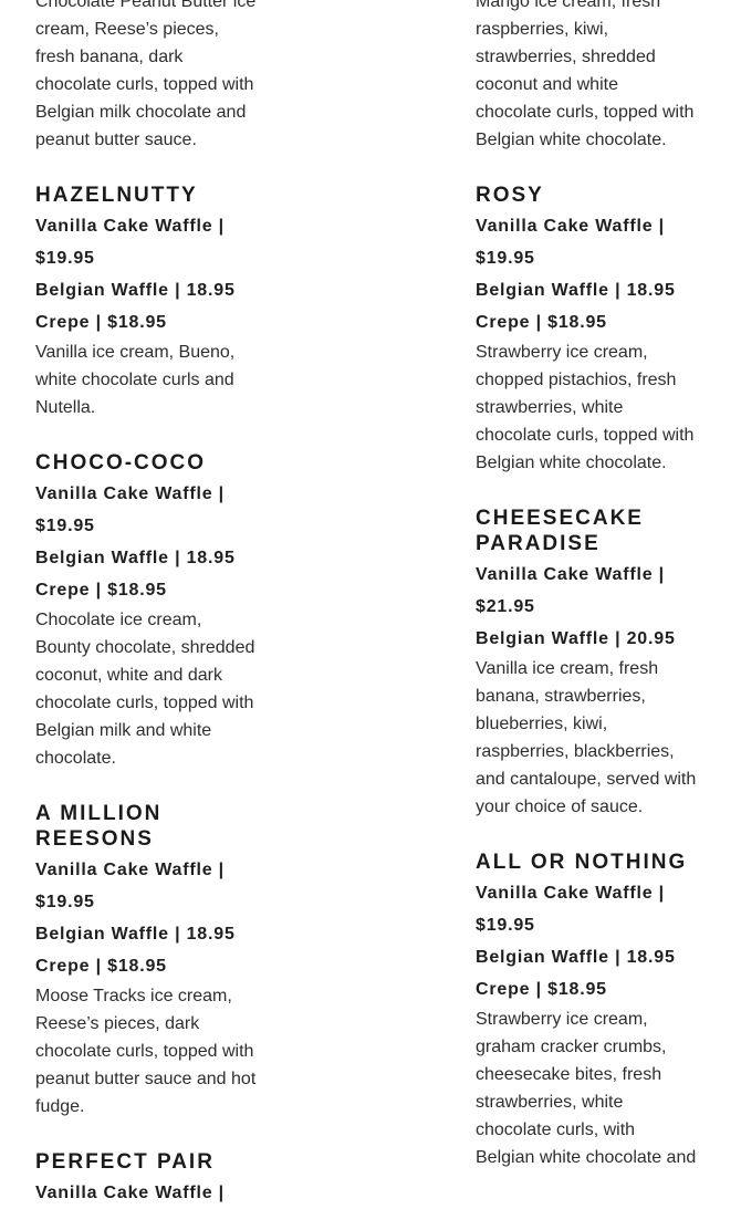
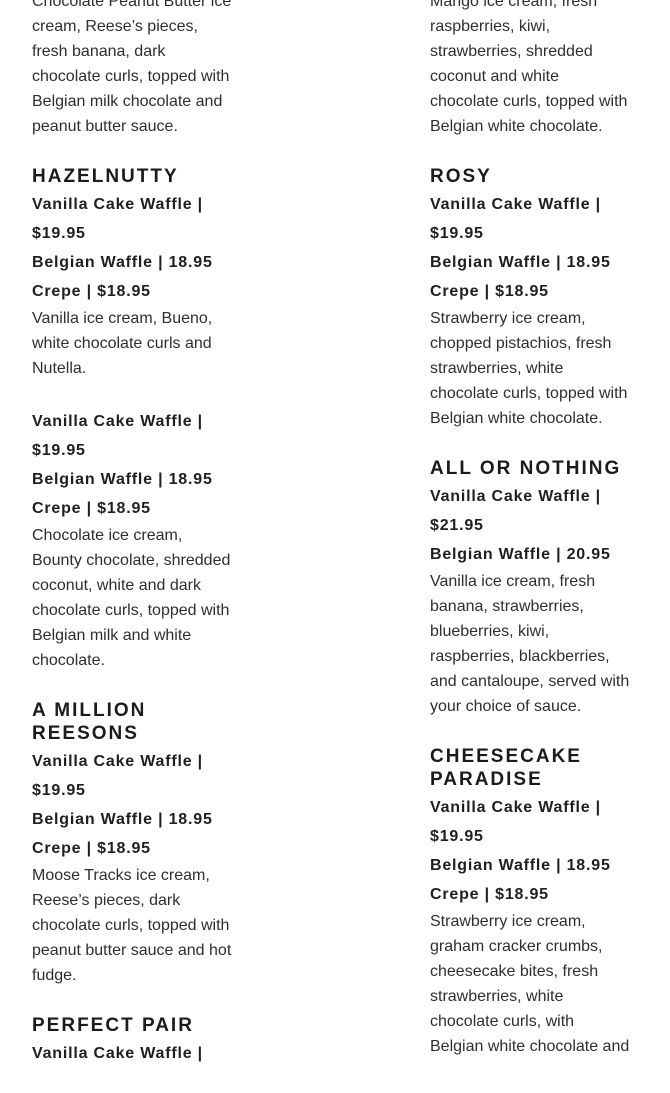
  Chocolate Peanut Butter ice cream, Reese’s pieces, fresh banana, dark chocolate curls, topped with Belgian milk chocolate and peanut butter sauce.
  HAZELNUTTY
  Vanilla Cake Waffle | $19.95
  Belgian Waffle | 18.95
  Crepe | $18.95
  Vanilla ice cream, Bueno, white chocolate curls and Nutella.
- CHOCO-COCO
  Vanilla Cake Waffle | $19.95
  Belgian Waffle | 18.95
  Crepe | $18.95
  Chocolate ice cream, Bounty chocolate, shredded coconut, white and dark chocolate curls, topped with Belgian milk and white chocolate.
  A MILLION REESONS
  Vanilla Cake Waffle | $19.95
  Belgian Waffle | 18.95
  Crepe | $18.95
  Moose Tracks ice cream, Reese’s pieces, dark chocolate curls, topped with peanut butter sauce and hot fudge.
  PERFECT PAIR
  Vanilla Cake Waffle |
  Mango ice cream, fresh raspberries, kiwi, strawberries, shredded coconut and white chocolate curls, topped with Belgian white chocolate.
  ROSY
  Vanilla Cake Waffle | $19.95
  Belgian Waffle | 18.95
  Crepe | $18.95
  Strawberry ice cream, chopped pistachios, fresh strawberries, white chocolate curls, topped with Belgian white chocolate.
- CHEESECAKE PARADISE
+ ALL OR NOTHING
  Vanilla Cake Waffle | $21.95
  Belgian Waffle | 20.95
  Vanilla ice cream, fresh banana, strawberries, blueberries, kiwi, raspberries, blackberries, and cantaloupe, served with your choice of sauce.
- ALL OR NOTHING
+ CHEESECAKE PARADISE
  Vanilla Cake Waffle | $19.95
  Belgian Waffle | 18.95
  Crepe | $18.95
  Strawberry ice cream, graham cracker crumbs, cheesecake bites, fresh strawberries, white chocolate curls, with Belgian white chocolate and
